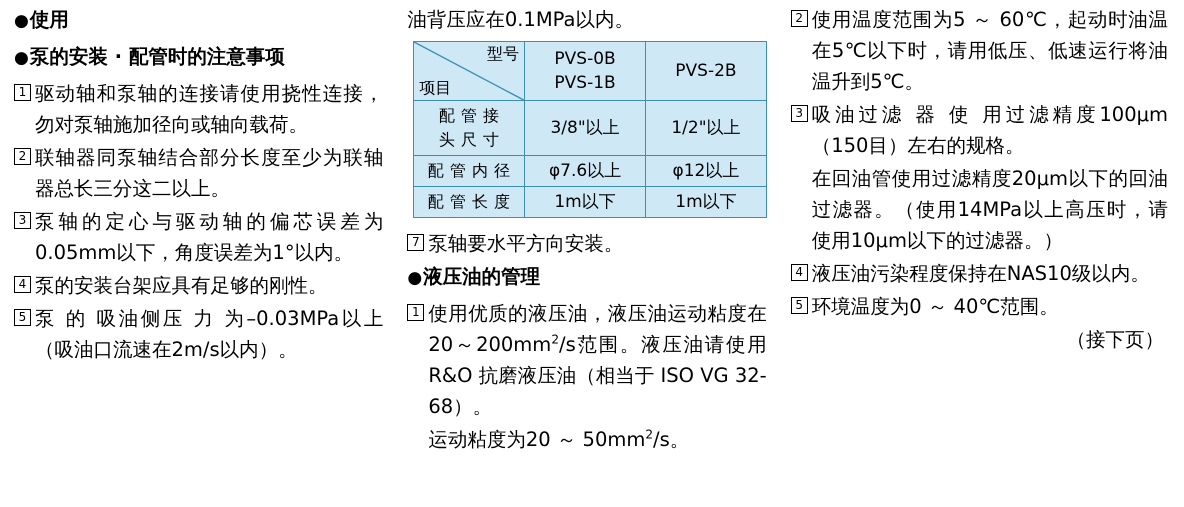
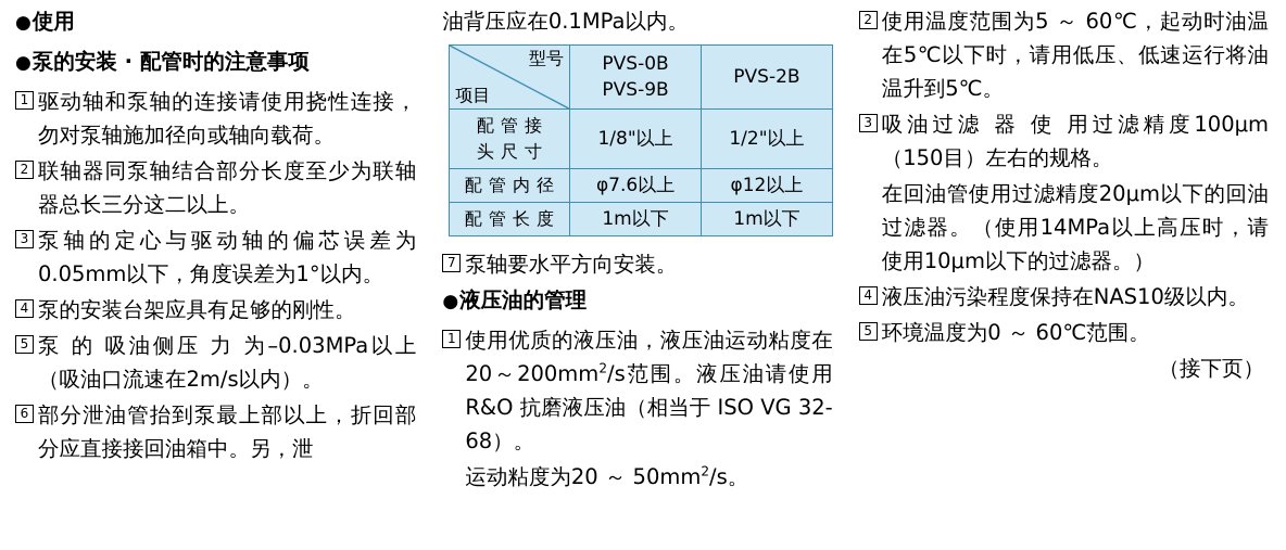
  ●使用
  ●泵的安装 · 配管时的注意事项
  1
  驱动轴和泵轴的连接请使用挠性连接，勿对泵轴施加径向或轴向载荷。
  2
  联轴器同泵轴结合部分长度至少为联轴器总长三分这二以上。
  3
  泵轴的定心与驱动轴的偏芯误差为0.05mm以下，角度误差为1°以内。
  4
  泵的安装台架应具有足够的刚性。
  5
  泵 的 吸油侧压 力 为–0.03MPa以上（吸油口流速在2m/s以内）。
+ 6
+ 部分泄油管抬到泵最上部以上，折回部分应直接接回油箱中。另，泄
  油背压应在0.1MPa以内。
- 型号 项目	PVS-0B PVS-1B	PVS-2B
+ 型号 项目	PVS-0B PVS-9B	PVS-2B
- 配 管 接 头 尺 寸	3/8"以上	1/2"以上
+ 配 管 接 头 尺 寸	1/8"以上	1/2"以上
  配 管 内 径	φ7.6以上	φ12以上
  配 管 长 度	1m以下	1m以下
  7
  泵轴要水平方向安装。
  ●液压油的管理
  1
  使用优质的液压油，液压油运动粘度在20～200mm2/s范围。液压油请使用 R&O 抗磨液压油（相当于 ISO VG 32-68）。
  运动粘度为20 ～ 50mm2/s。
  2
  使用温度范围为5 ～ 60℃，起动时油温在5℃以下时，请用低压、低速运行将油温升到5℃。
  3
  吸油过滤 器 使 用过滤精度100μm（150目）左右的规格。
  在回油管使用过滤精度20μm以下的回油过滤器。（使用14MPa以上高压时，请使用10μm以下的过滤器。）
  4
  液压油污染程度保持在NAS10级以内。
  5
- 环境温度为0 ～ 40℃范围。
+ 环境温度为0 ～ 60℃范围。
  （接下页）
